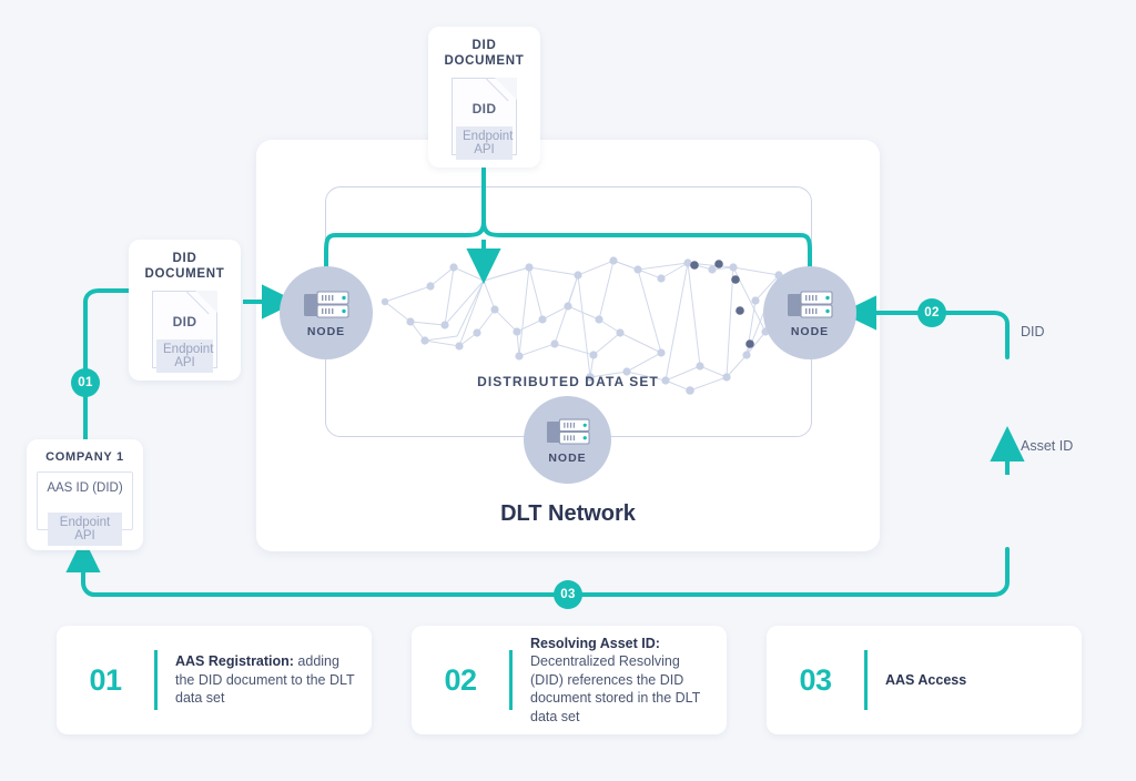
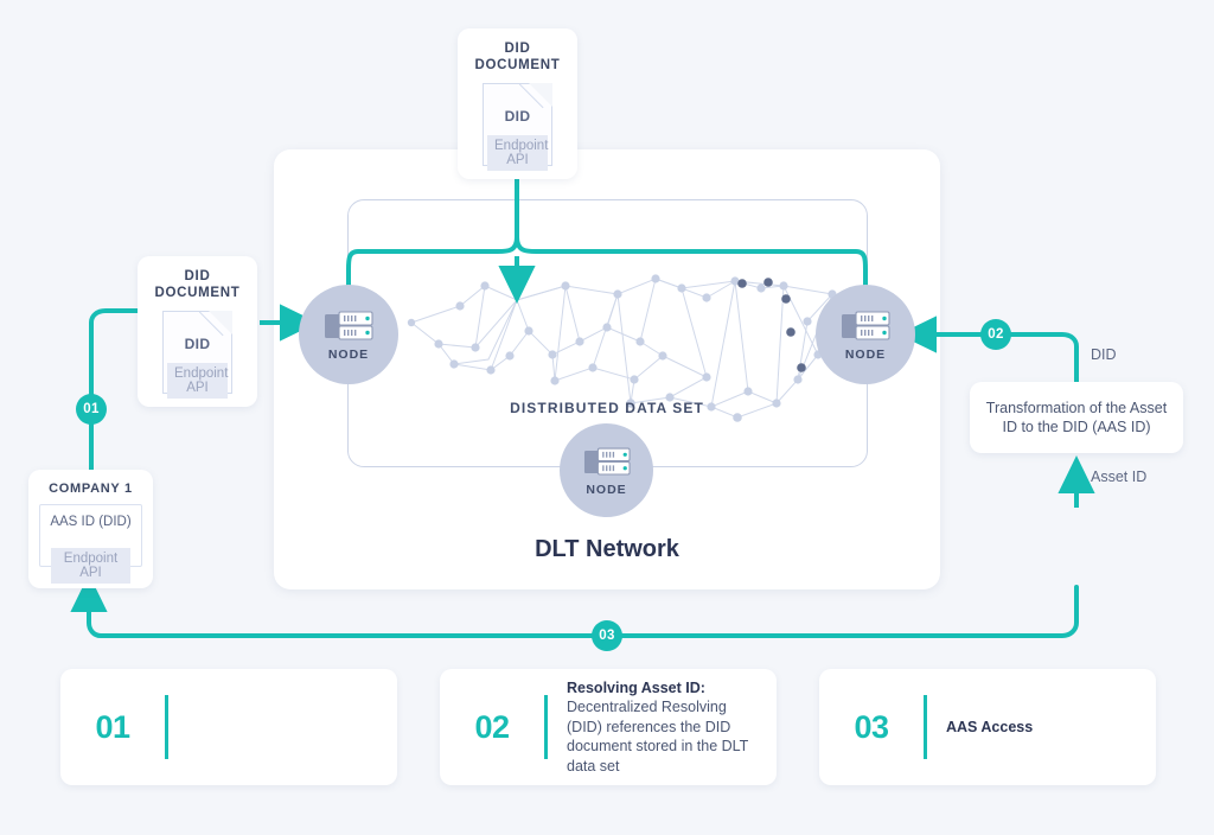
  DISTRIBUTED DATA SET
  DLT Network
  NODE
  NODE
  NODE
  DID
  DOCUMENT
  DID
  Endpoint API
  DID
  DOCUMENT
  DID
  Endpoint API
  COMPANY 1
  AAS ID (DID)
  Endpoint API
+ Transformation of the Asset ID to the DID (AAS ID)
  DID
  Asset ID
  01
  02
  03
  01
- AAS Registration: adding the DID document to the DLT data set
  02
  Resolving Asset ID:
  Decentralized Resolving (DID) references the DID document stored in the DLT data set
  03
  AAS Access
